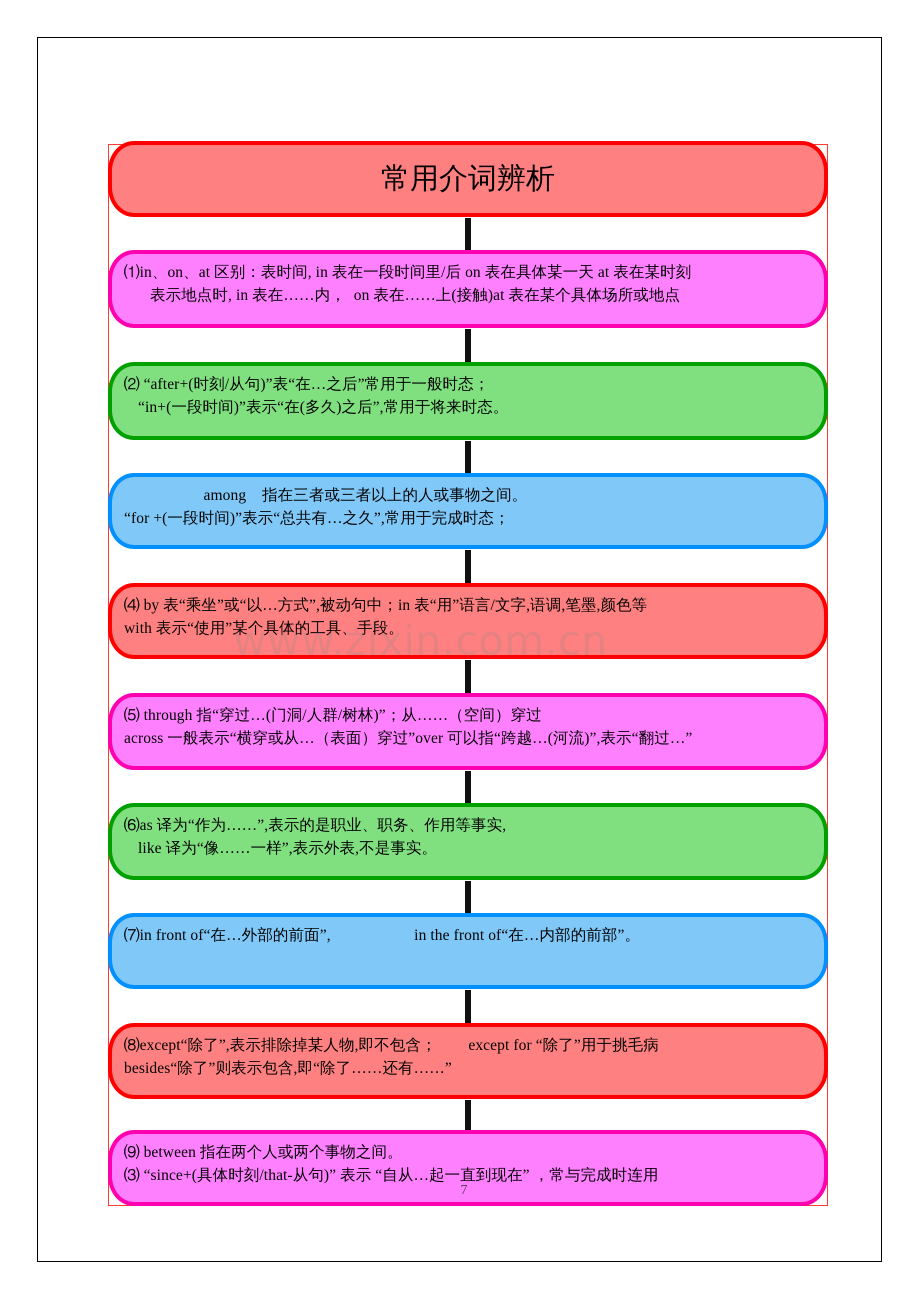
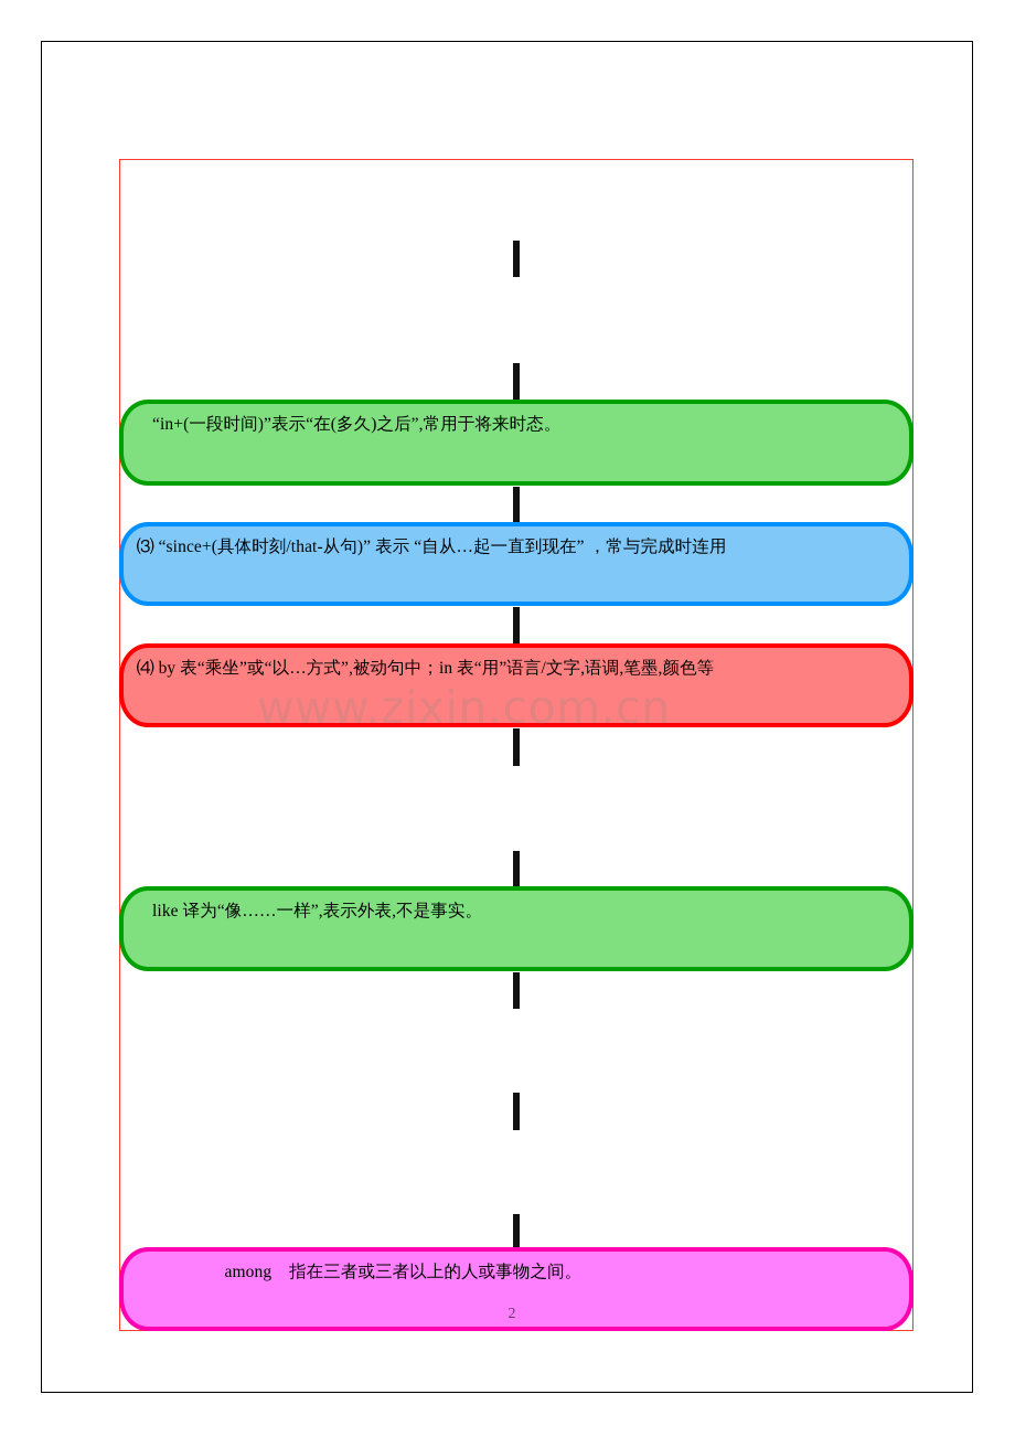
- 常用介词辨析
- ⑴in、on、at 区别：表时间, in 表在一段时间里/后 on 表在具体某一天 at 表在某时刻
- 表示地点时, in 表在……内， on 表在……上(接触)at 表在某个具体场所或地点
- ⑵ “after+(时刻/从句)”表“在…之后”常用于一般时态；
  “in+(一段时间)”表示“在(多久)之后”,常用于将来时态。
- among 指在三者或三者以上的人或事物之间。
+ ⑶ “since+(具体时刻/that-从句)” 表示 “自从…起一直到现在” ，常与完成时连用
- “for +(一段时间)”表示“总共有…之久”,常用于完成时态；
  ⑷ by 表“乘坐”或“以…方式”,被动句中；in 表“用”语言/文字,语调,笔墨,颜色等
- with 表示“使用”某个具体的工具、手段。
- ⑸ through 指“穿过…(门洞/人群/树林)”；从……（空间）穿过
- across 一般表示“横穿或从…（表面）穿过”over 可以指“跨越…(河流)”,表示“翻过…”
- ⑹as 译为“作为……”,表示的是职业、职务、作用等事实,
  like 译为“像……一样”,表示外表,不是事实。
- ⑺in front of“在…外部的前面”, in the front of“在…内部的前部”。
- ⑻except“除了”,表示排除掉某人物,即不包含； except for “除了”用于挑毛病
- besides“除了”则表示包含,即“除了……还有……”
- ⑼ between 指在两个人或两个事物之间。
- ⑶ “since+(具体时刻/that-从句)” 表示 “自从…起一直到现在” ，常与完成时连用
+ among 指在三者或三者以上的人或事物之间。
- 7
+ 2
  www.zixin.com.cn
